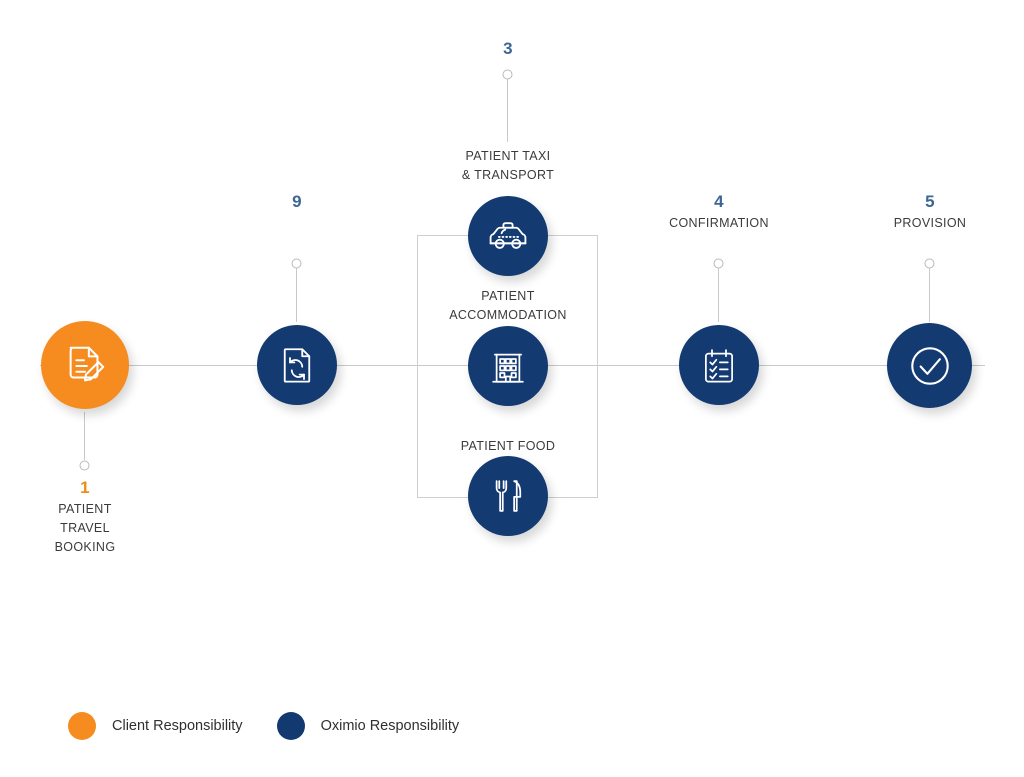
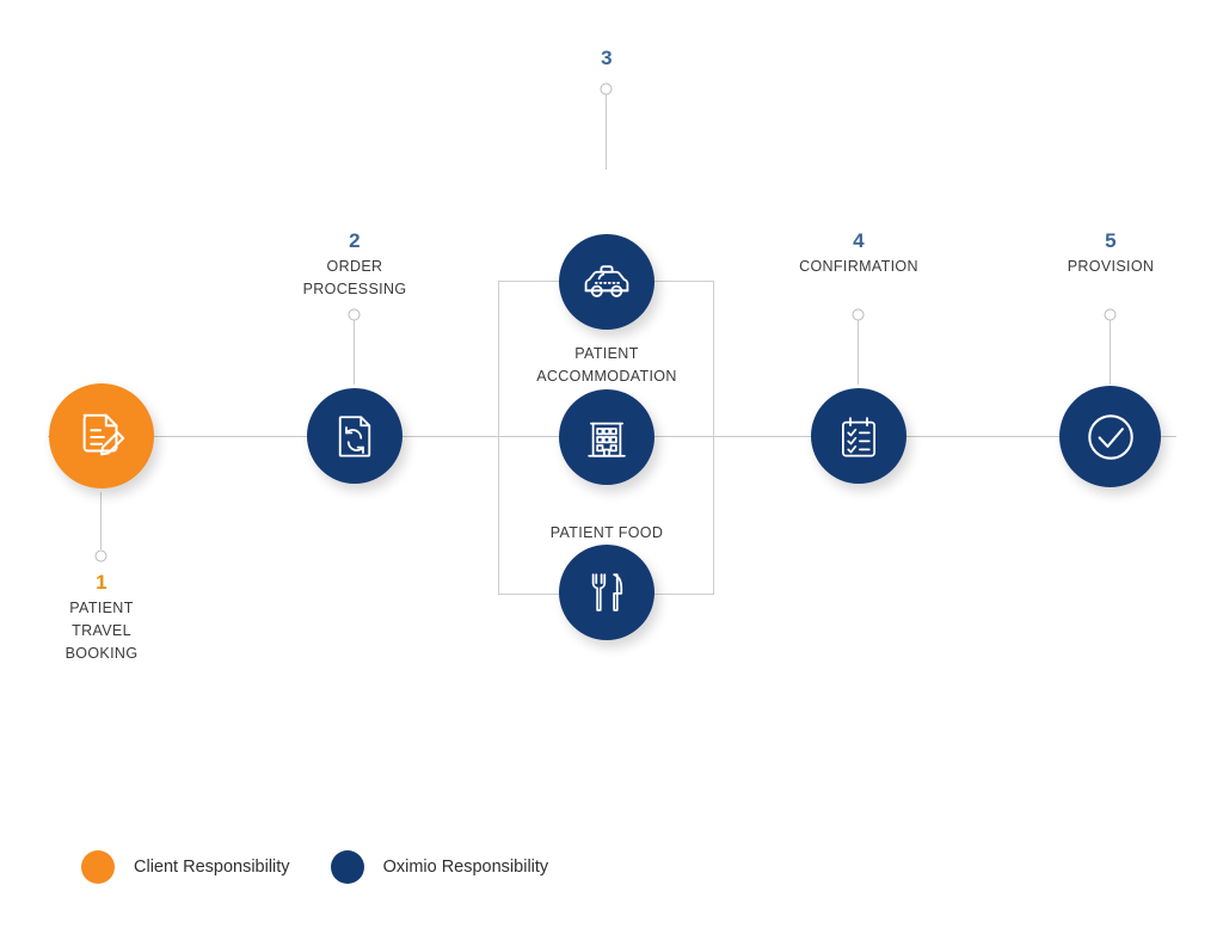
  1
  PATIENT
  TRAVEL
  BOOKING
- 9
+ 2
+ ORDER
+ PROCESSING
  3
- PATIENT TAXI
- & TRANSPORT
  PATIENT
  ACCOMMODATION
  PATIENT FOOD
  4
  CONFIRMATION
  5
  PROVISION
  Client Responsibility
  Oximio Responsibility
